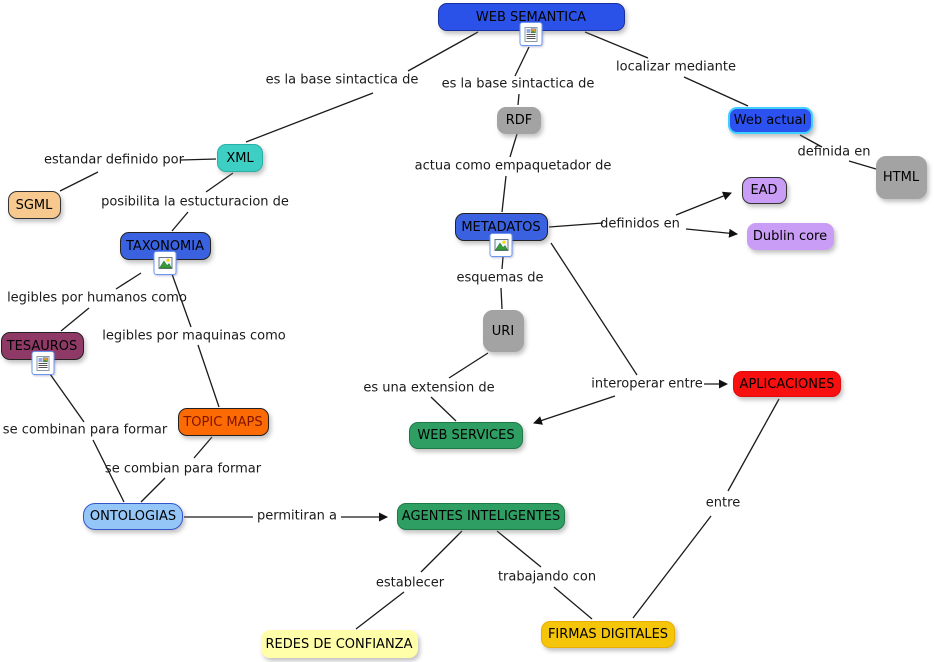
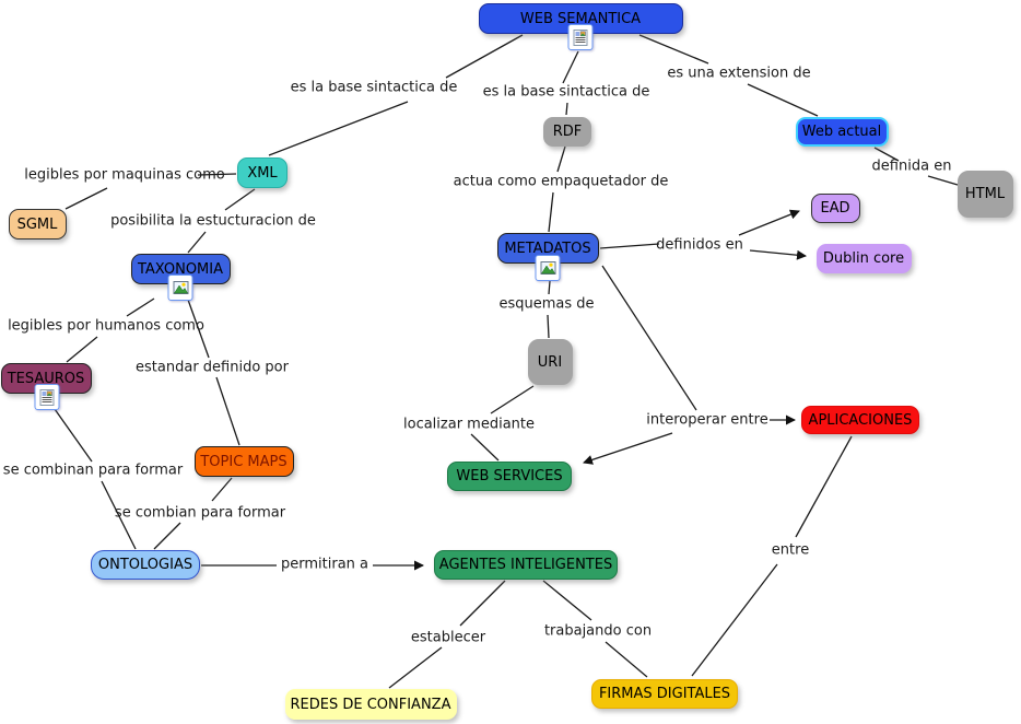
  es la base sintactica de
  es la base sintactica de
- localizar mediante
+ es una extension de
- estandar definido por
+ legibles por maquinas como
  posibilita la estucturacion de
  actua como empaquetador de
  definida en
  definidos en
  legibles por humanos como
- legibles por maquinas como
+ estandar definido por
  esquemas de
  se combinan para formar
  se combian para formar
- es una extension de
+ localizar mediante
  interoperar entre
  permitiran a
  establecer
  trabajando con
  entre
  WEB SEMANTICA
  RDF
  Web actual
  HTML
  XML
  SGML
  TAXONOMIA
  TESAUROS
  TOPIC MAPS
  ONTOLOGIAS
  METADATOS
  URI
  EAD
  Dublin core
  APLICACIONES
  WEB SERVICES
  AGENTES INTELIGENTES
  REDES DE CONFIANZA
  FIRMAS DIGITALES
